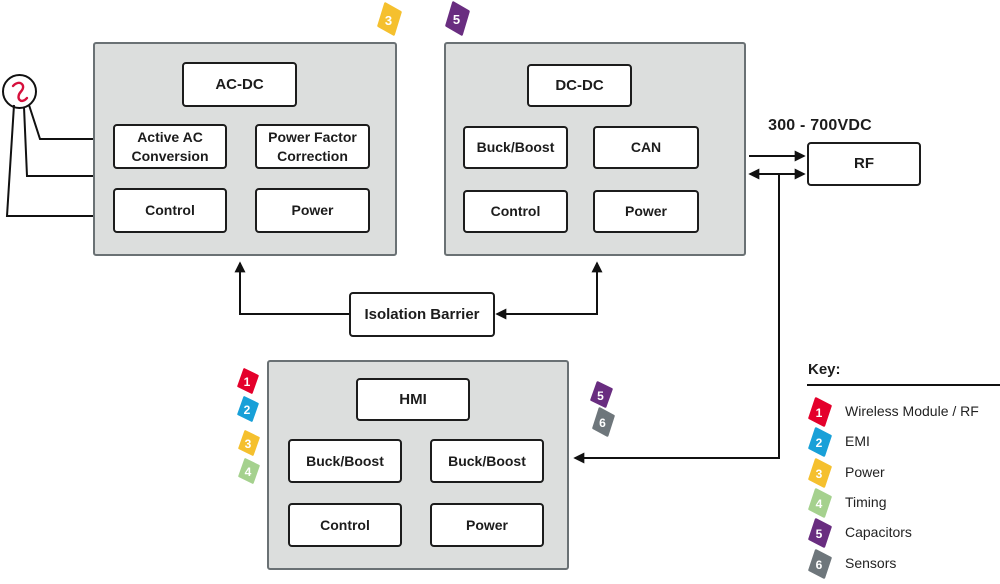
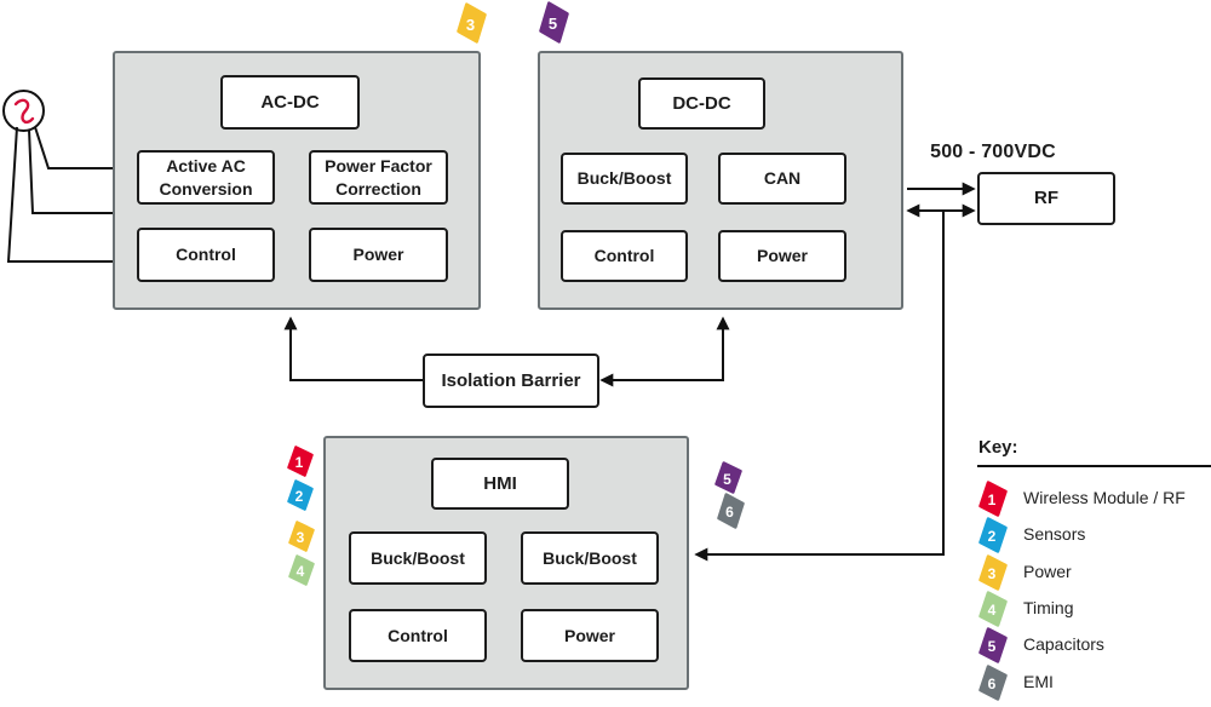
  AC-DC
  Active AC Conversion
  Power Factor Correction
  Control
  Power
  DC-DC
  Buck/Boost
  CAN
  Control
  Power
- 300 - 700VDC
+ 500 - 700VDC
  RF
  Isolation Barrier
  HMI
  Buck/Boost
  Buck/Boost
  Control
  Power
  3
  5
  1
  2
  3
  4
  5
  6
  Key:
  1
  Wireless Module / RF
  2
- EMI
+ Sensors
  3
  Power
  4
  Timing
  5
  Capacitors
  6
- Sensors
+ EMI
